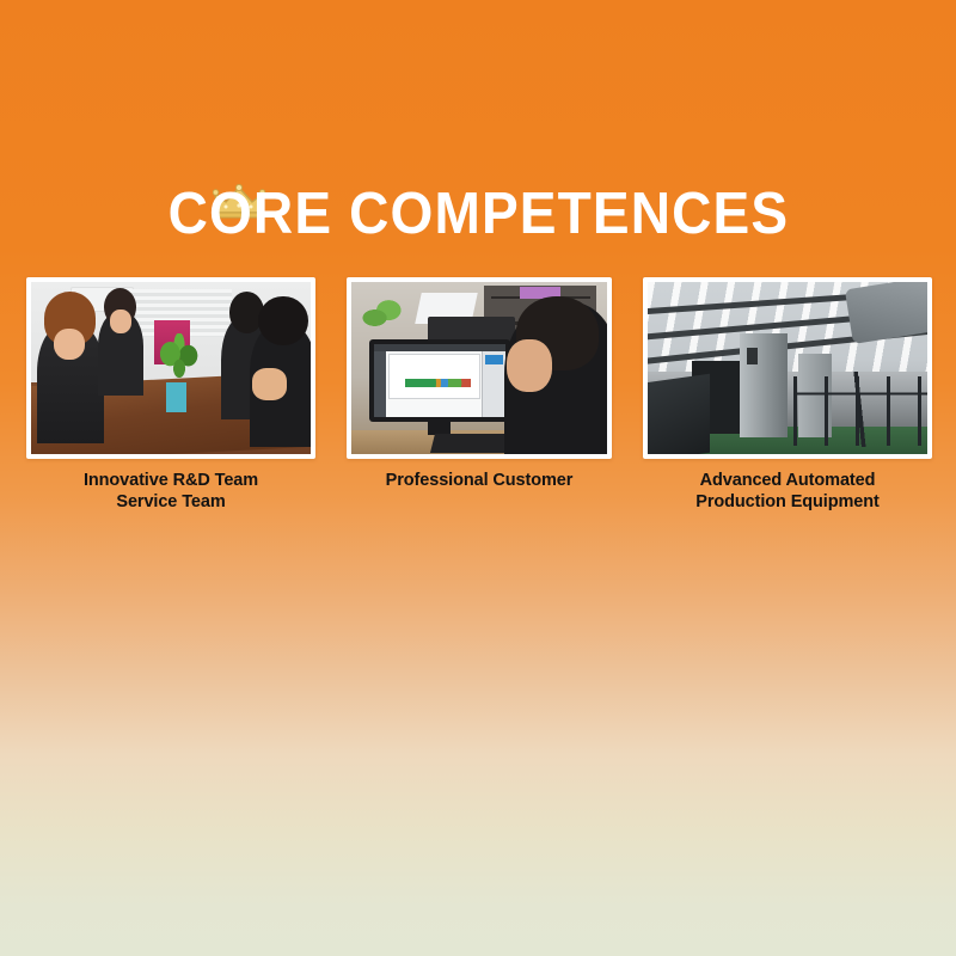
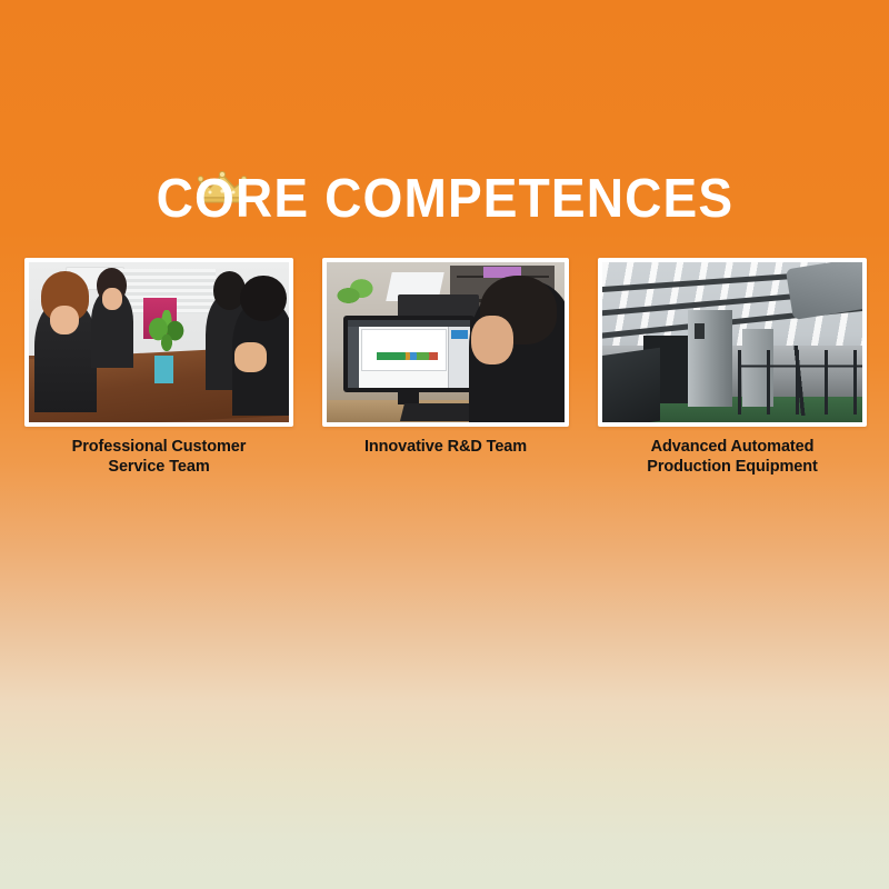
  CORE COMPETENCES
- Innovative R&D Team
+ Professional Customer
  Service Team
- Professional Customer
+ Innovative R&D Team
  Advanced Automated
  Production Equipment
